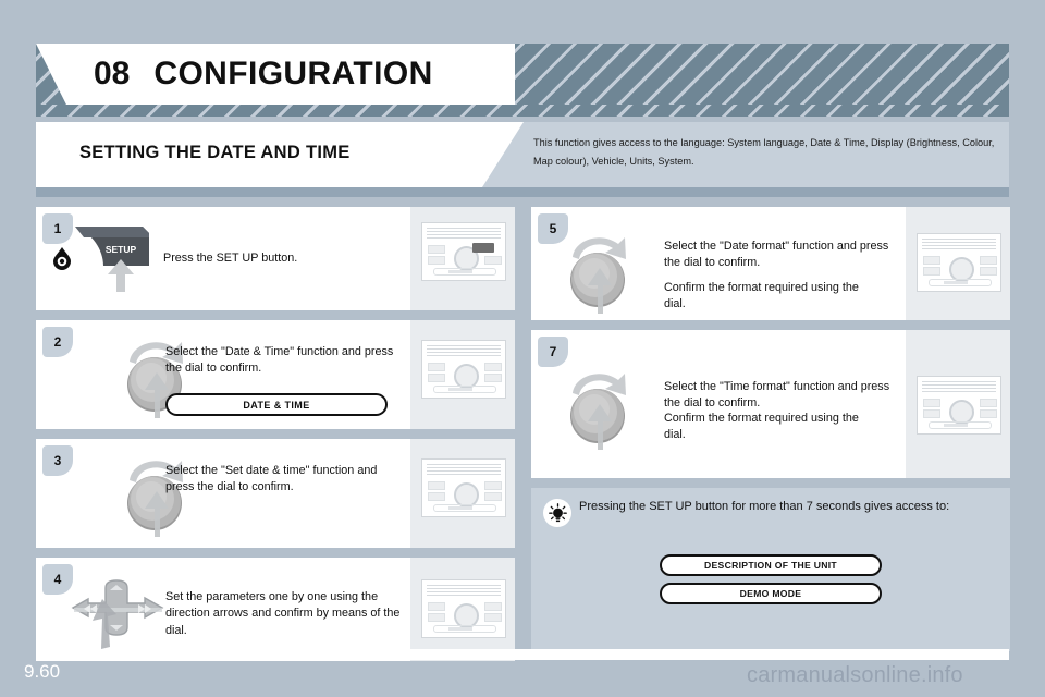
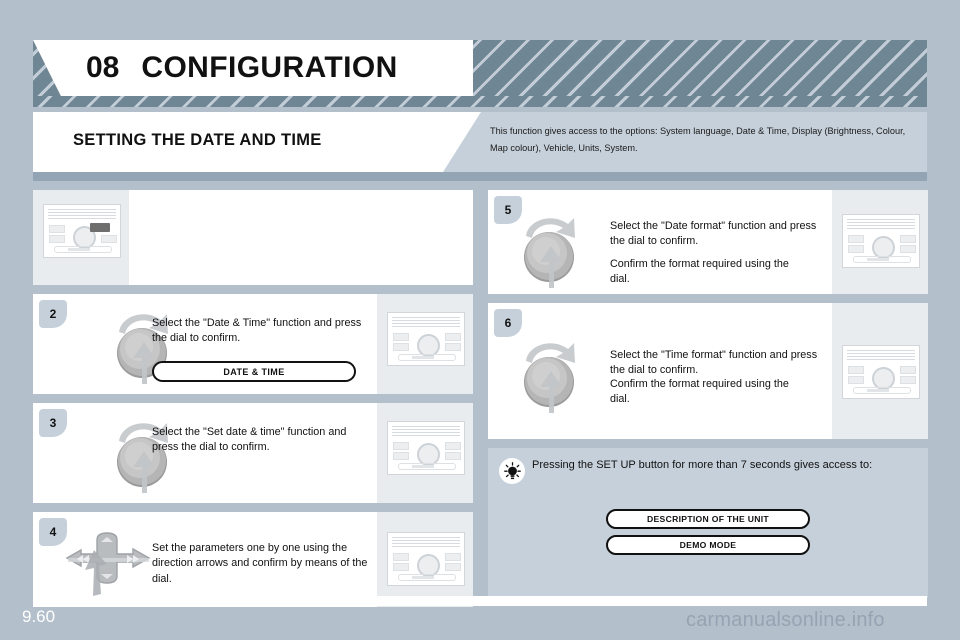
  08
  CONFIGURATION
  SETTING THE DATE AND TIME
- This function gives access to the language: System language, Date & Time, Display (Brightness, Colour, Map colour), Vehicle, Units, System.
+ This function gives access to the options: System language, Date & Time, Display (Brightness, Colour, Map colour), Vehicle, Units, System.
- 1
- SETUP
- Press the SET UP button.
  2
  Select the "Date & Time" function and press the dial to confirm.
  DATE & TIME
  3
  Select the "Set date & time" function and press the dial to confirm.
  4
  Set the parameters one by one using the direction arrows and confirm by means of the dial.
  5
  Select the "Date format" function and press the dial to confirm.
  Confirm the format required using the dial.
- 7
+ 6
  Select the "Time format" function and press the dial to confirm.
  Confirm the format required using the dial.
  Pressing the SET UP button for more than 7 seconds gives access to:
  DESCRIPTION OF THE UNIT
  DEMO MODE
  9.60
  carmanualsonline.info
